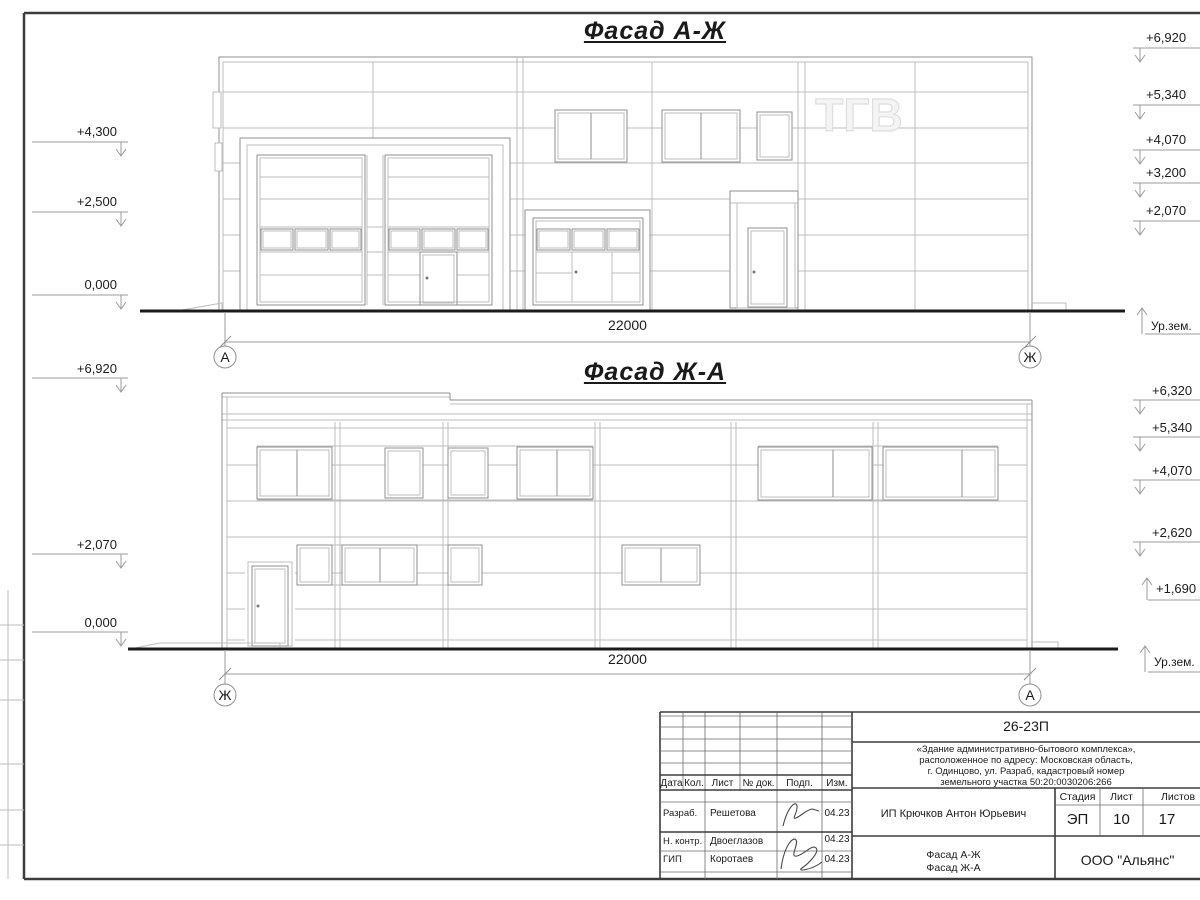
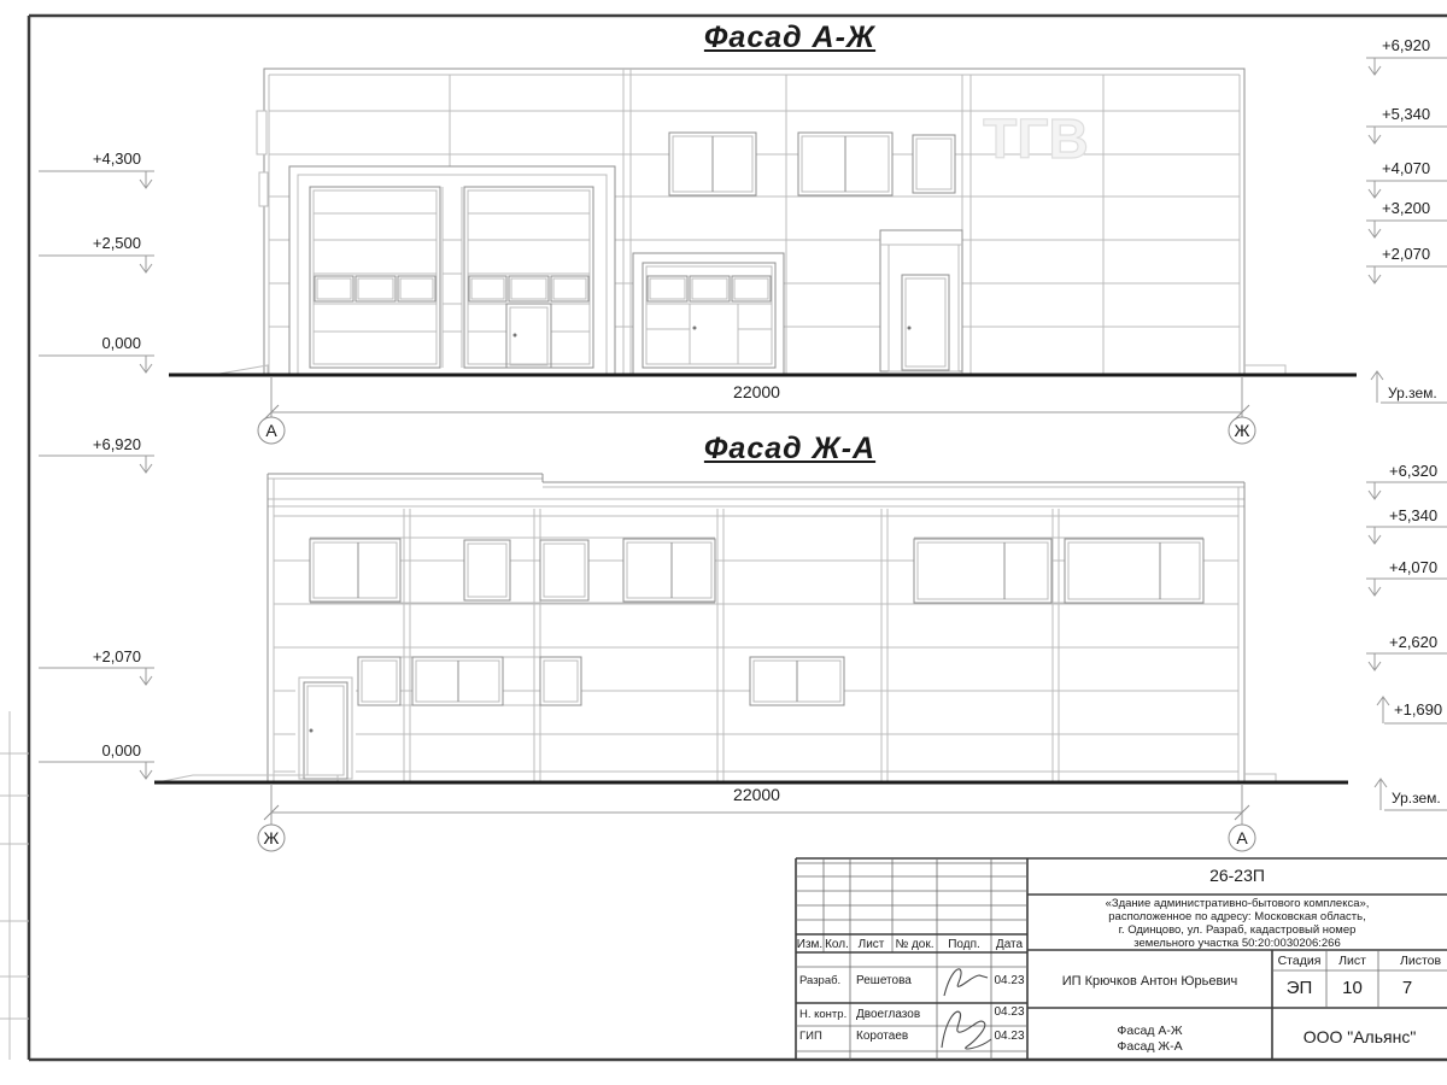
  ТГВ
  Фасад А-Ж
  Фасад Ж-А
  +4,300
  +2,500
  0,000
  +6,920
  +5,340
  +4,070
  +3,200
  +2,070
  Ур.зем.
  +6,920
  +2,070
  0,000
  +6,320
  +5,340
  +4,070
  +2,620
  +1,690
  Ур.зем.
  22000
  22000
  А
  Ж
  Ж
  А
  26-23П
  «Здание административно-бытового комплекса»,
  расположенное по адресу: Московская область,
  г. Одинцово, ул. Разраб, кадастровый номер
  земельного участка 50:20:0030206:266
- Дата
+ Изм.
  Кол.
  Лист
  № док.
  Подп.
- Изм.
+ Дата
  Разраб.
  Решетова
  04.23
  Н. контр.
  Двоеглазов
  04.23
  ГИП
  Коротаев
  04.23
  ИП Крючков Антон Юрьевич
  Стадия
  Лист
  Листов
  ЭП
  10
- 17
+ 7
  Фасад А-Ж
  Фасад Ж-А
  ООО "Альянс"
